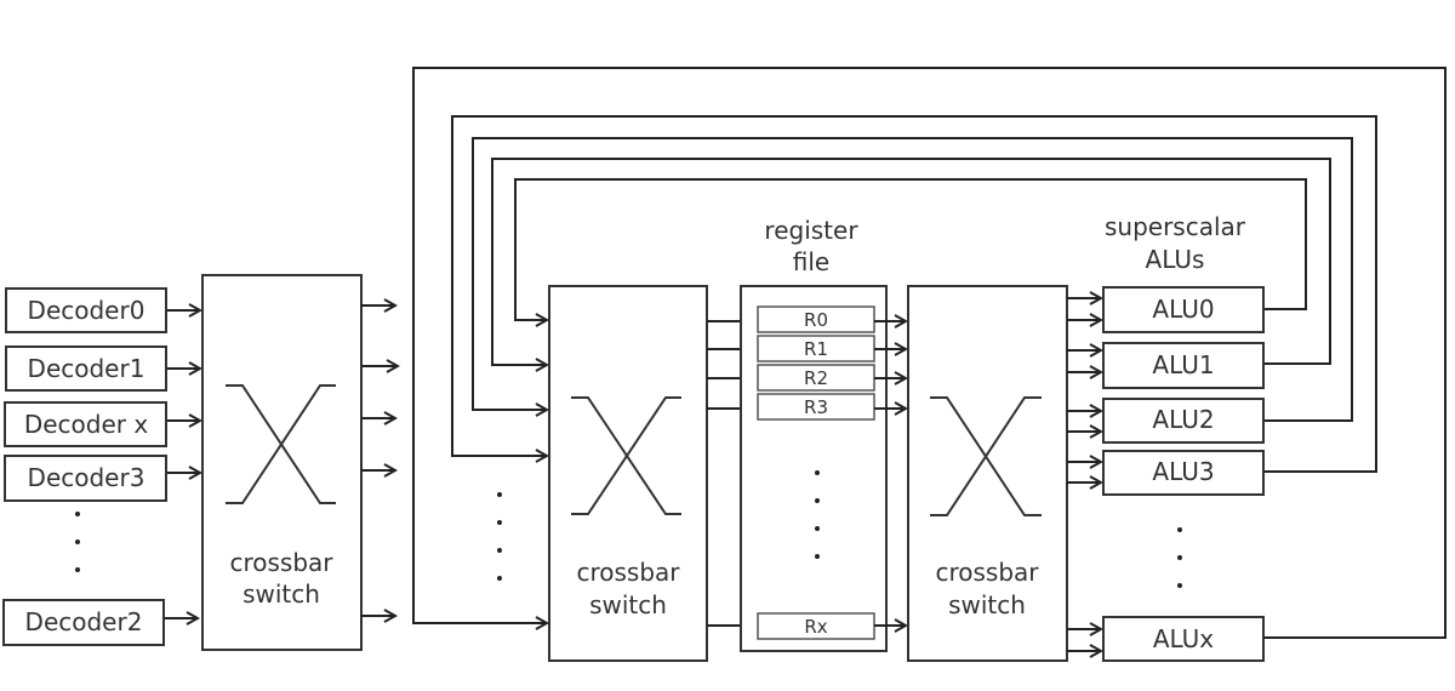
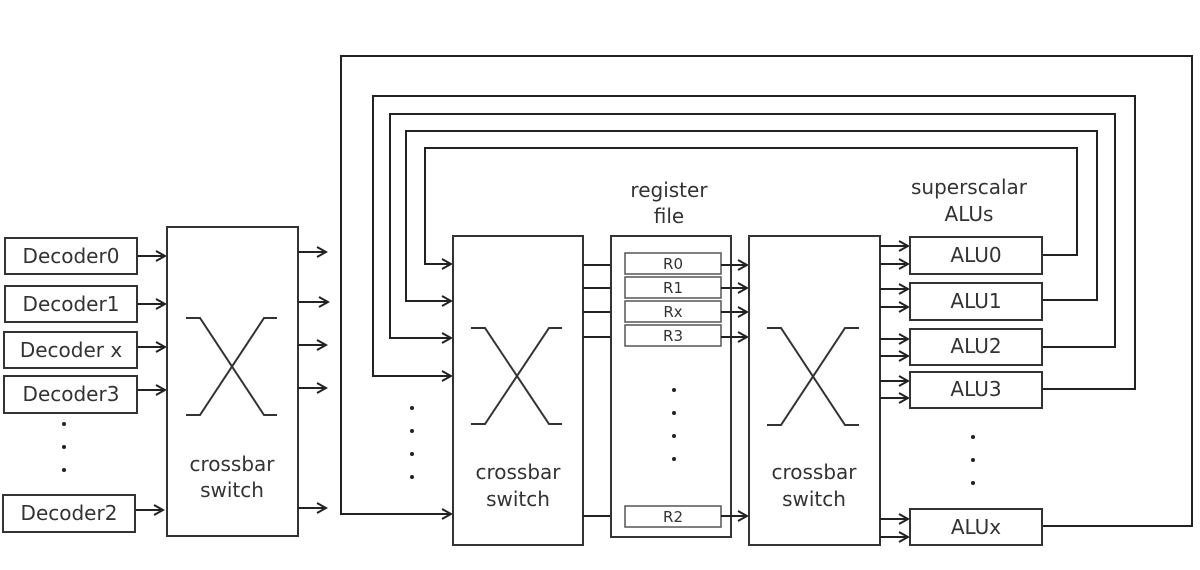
  Decoder0
  Decoder1
  Decoder x
  Decoder3
  Decoder2
  crossbar
  switch
  crossbar
  switch
  register
  file
  R0
  R1
- R2
+ Rx
  R3
- Rx
+ R2
  crossbar
  switch
  superscalar
  ALUs
  ALU0
  ALU1
  ALU2
  ALU3
  ALUx
